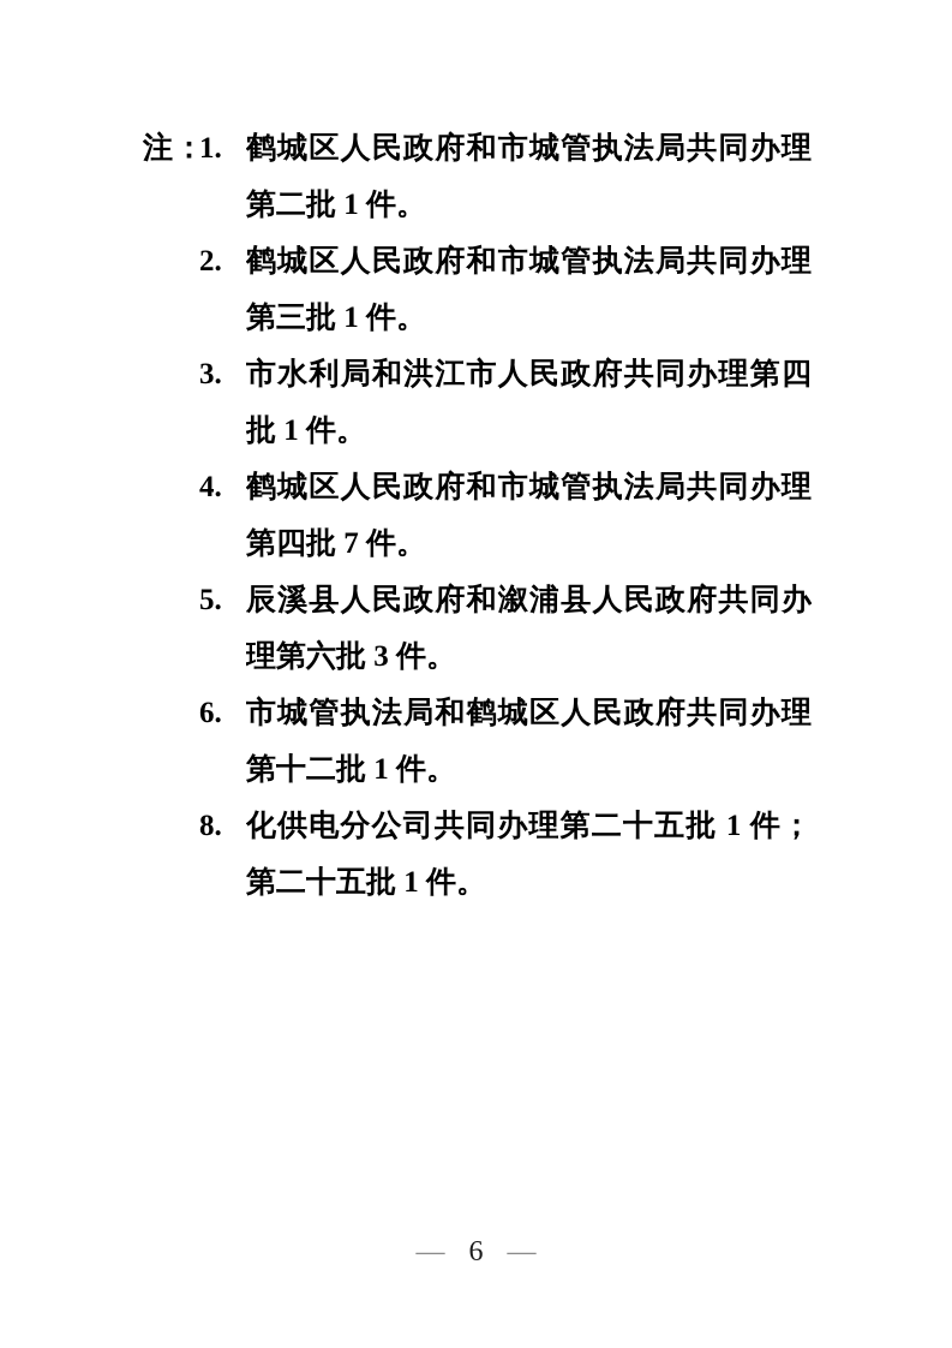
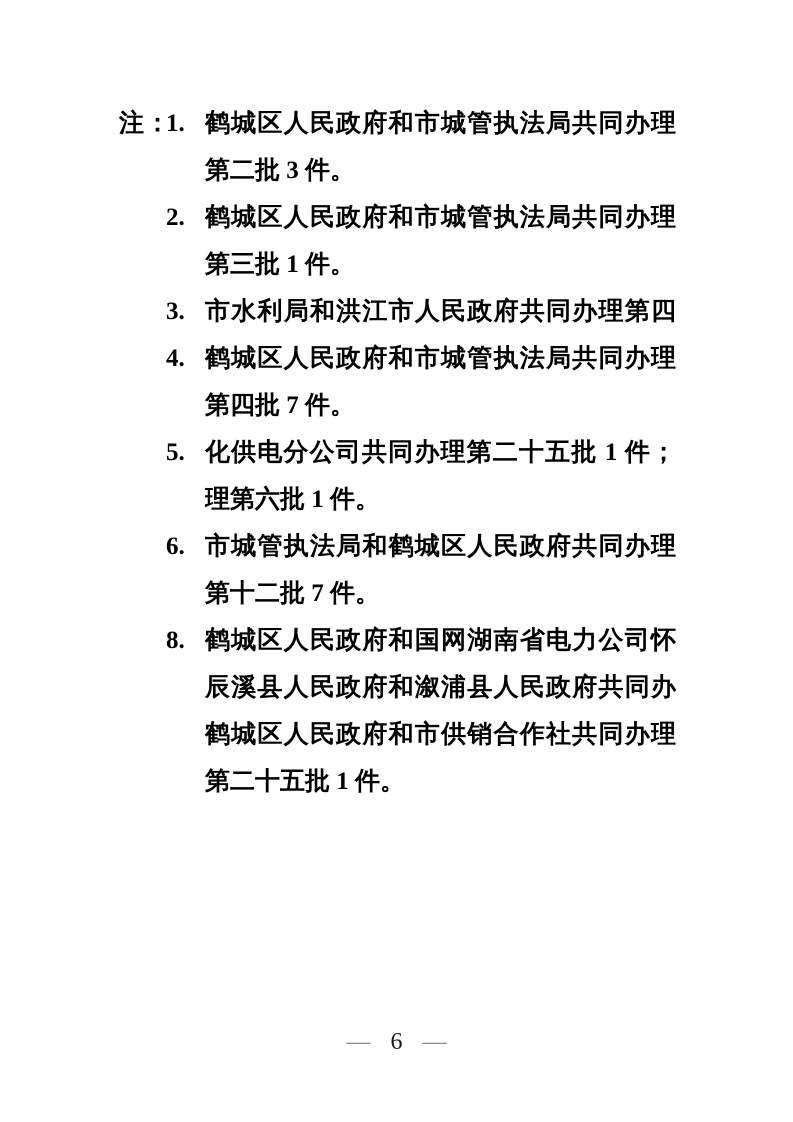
  注：
  1.
  鹤城区人民政府和市城管执法局共同办理
- 第二批 1 件。
+ 第二批 3 件。
  2.
  鹤城区人民政府和市城管执法局共同办理
  第三批 1 件。
  3.
  市水利局和洪江市人民政府共同办理第四
- 批 1 件。
  4.
  鹤城区人民政府和市城管执法局共同办理
  第四批 7 件。
  5.
- 辰溪县人民政府和溆浦县人民政府共同办
+ 化供电分公司共同办理第二十五批 1 件；
- 理第六批 3 件。
+ 理第六批 1 件。
  6.
  市城管执法局和鹤城区人民政府共同办理
- 第十二批 1 件。
+ 第十二批 7 件。
  8.
+ 鹤城区人民政府和国网湖南省电力公司怀
- 化供电分公司共同办理第二十五批 1 件；
+ 辰溪县人民政府和溆浦县人民政府共同办
+ 鹤城区人民政府和市供销合作社共同办理
  第二十五批 1 件。
  — 6 —
